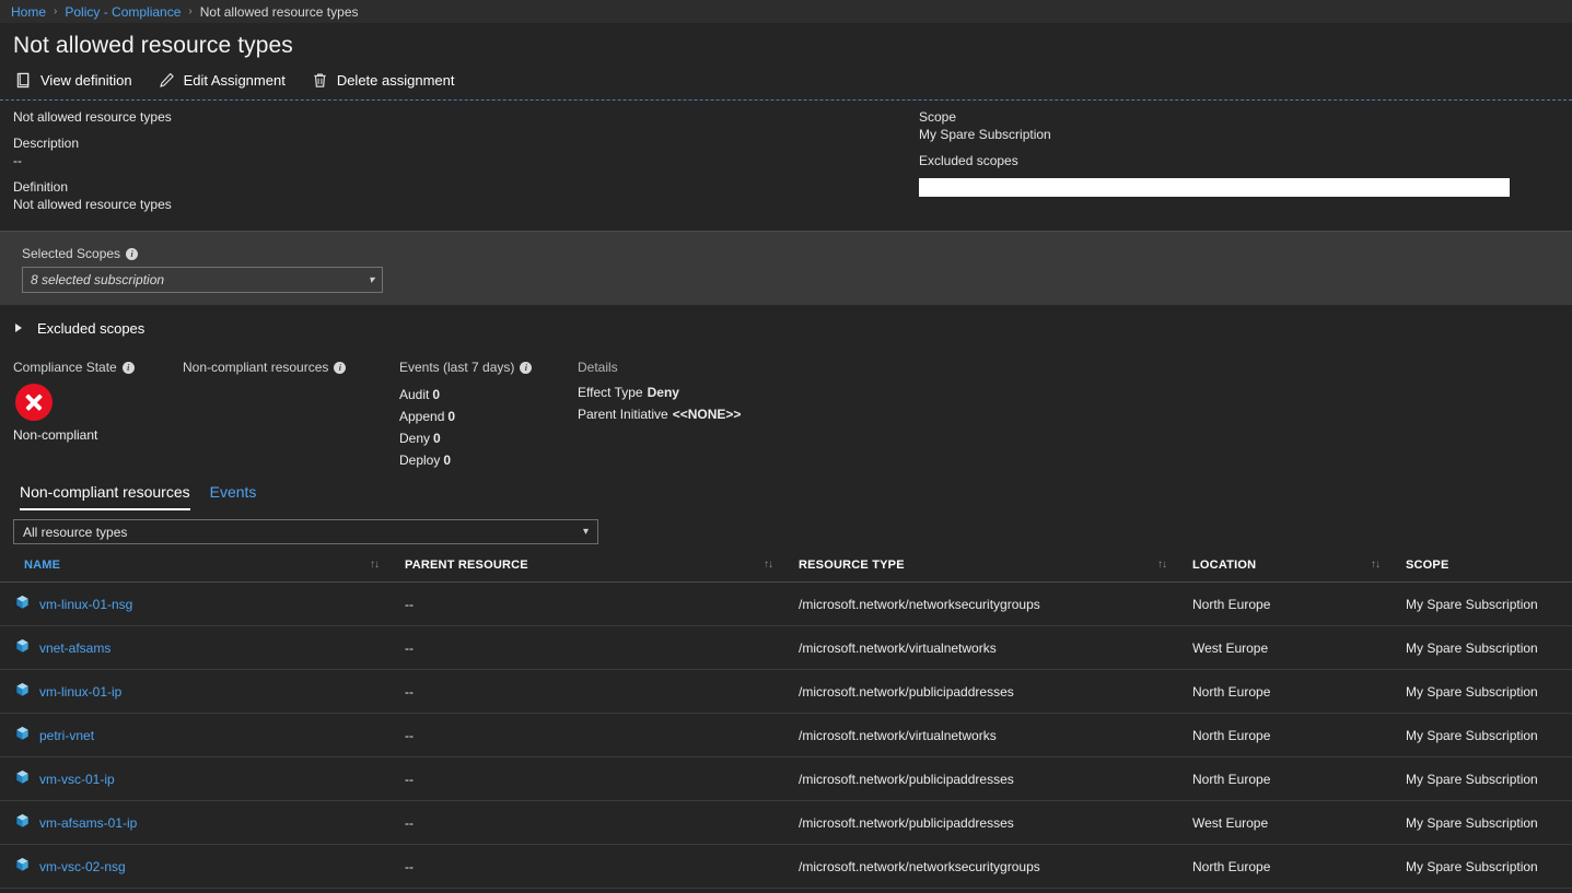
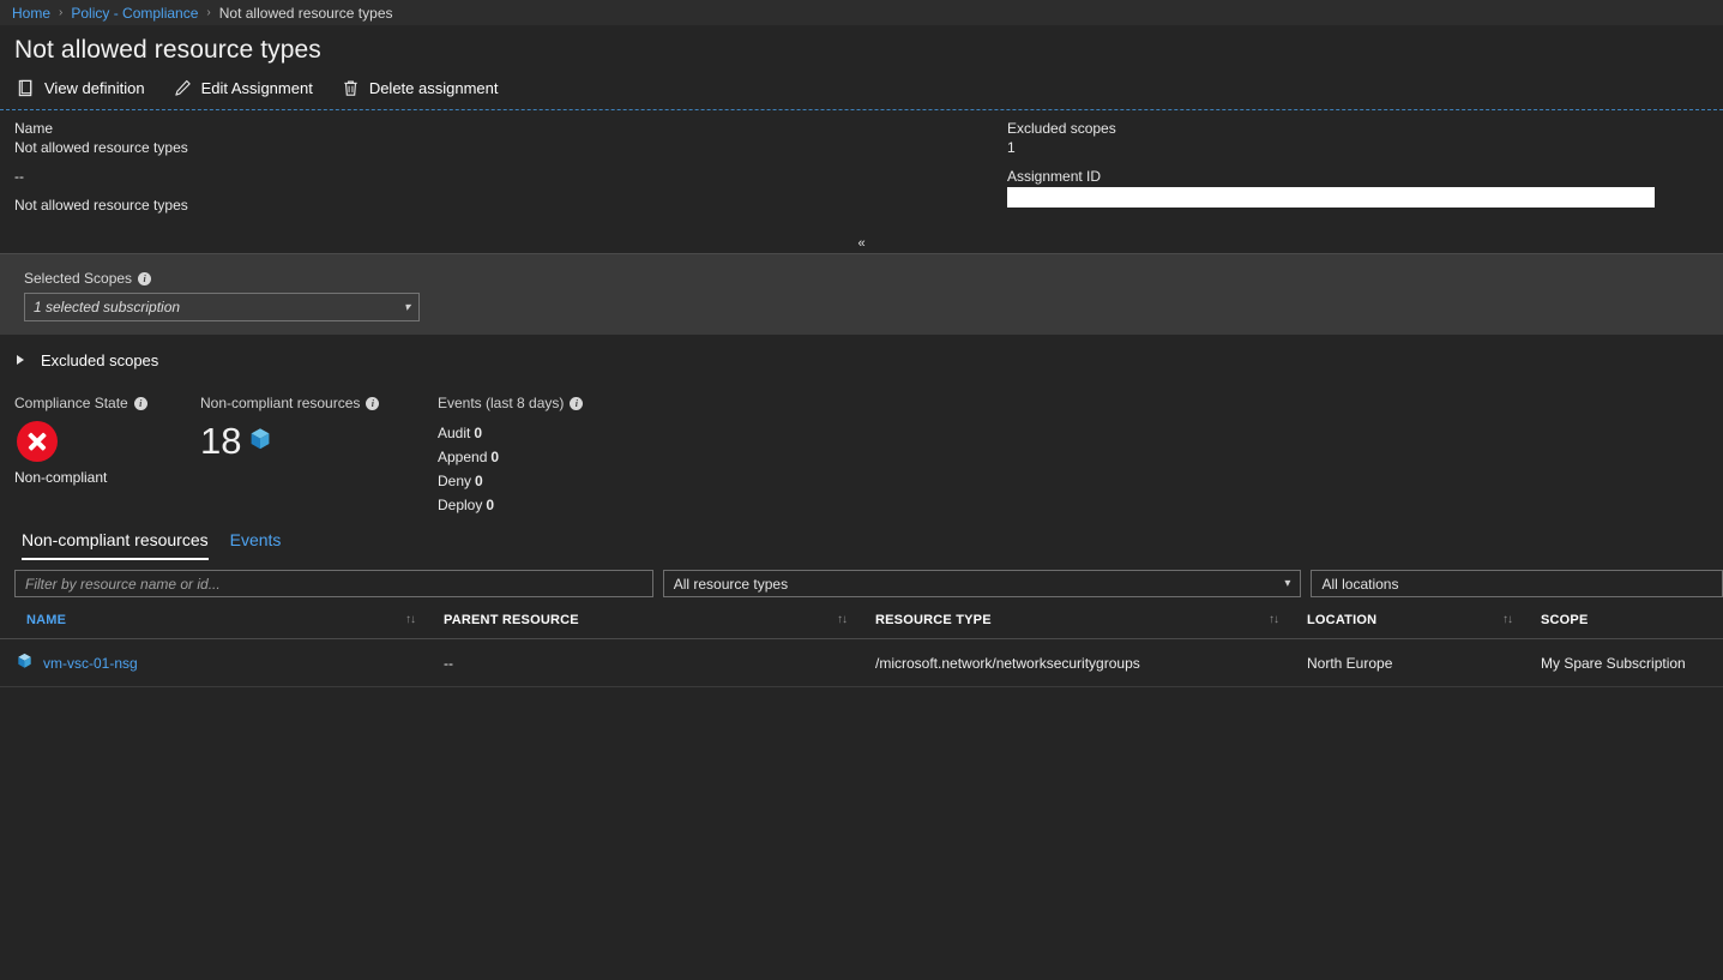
  Home
  ›
  Policy - Compliance
  ›
  Not allowed resource types
  Not allowed resource types
  View definition
  Edit Assignment
  Delete assignment
+ Name
  Not allowed resource types
- Description
  --
- Definition
  Not allowed resource types
- Scope
- My Spare Subscription
  Excluded scopes
+ 1
+ Assignment ID
+ «
  Selected Scopes
  i
- 8 selected subscription
+ 1 selected subscription
  ▾
  Excluded scopes
  Compliance State
  i
  Non-compliant
  Non-compliant resources
  i
+ 18
- Events (last 7 days)
+ Events (last 8 days)
  i
  Audit 0
  Append 0
  Deny 0
  Deploy 0
- Details
- Effect Type Deny
- Parent Initiative <<NONE>>
  Non-compliant resources
  Events
+ Filter by resource name or id...
  All resource types
  ▾
+ All locations
  NAME ↑↓	PARENT RESOURCE ↑↓	RESOURCE TYPE ↑↓	LOCATION ↑↓	SCOPE
- vm-linux-01-nsg	--	/microsoft.network/networksecuritygroups	North Europe	My Spare Subscription
- vnet-afsams	--	/microsoft.network/virtualnetworks	West Europe	My Spare Subscription
- vm-linux-01-ip	--	/microsoft.network/publicipaddresses	North Europe	My Spare Subscription
- petri-vnet	--	/microsoft.network/virtualnetworks	North Europe	My Spare Subscription
- vm-vsc-01-ip	--	/microsoft.network/publicipaddresses	North Europe	My Spare Subscription
- vm-afsams-01-ip	--	/microsoft.network/publicipaddresses	West Europe	My Spare Subscription
- vm-vsc-02-nsg	--	/microsoft.network/networksecuritygroups	North Europe	My Spare Subscription
+ vm-vsc-01-nsg	--	/microsoft.network/networksecuritygroups	North Europe	My Spare Subscription
